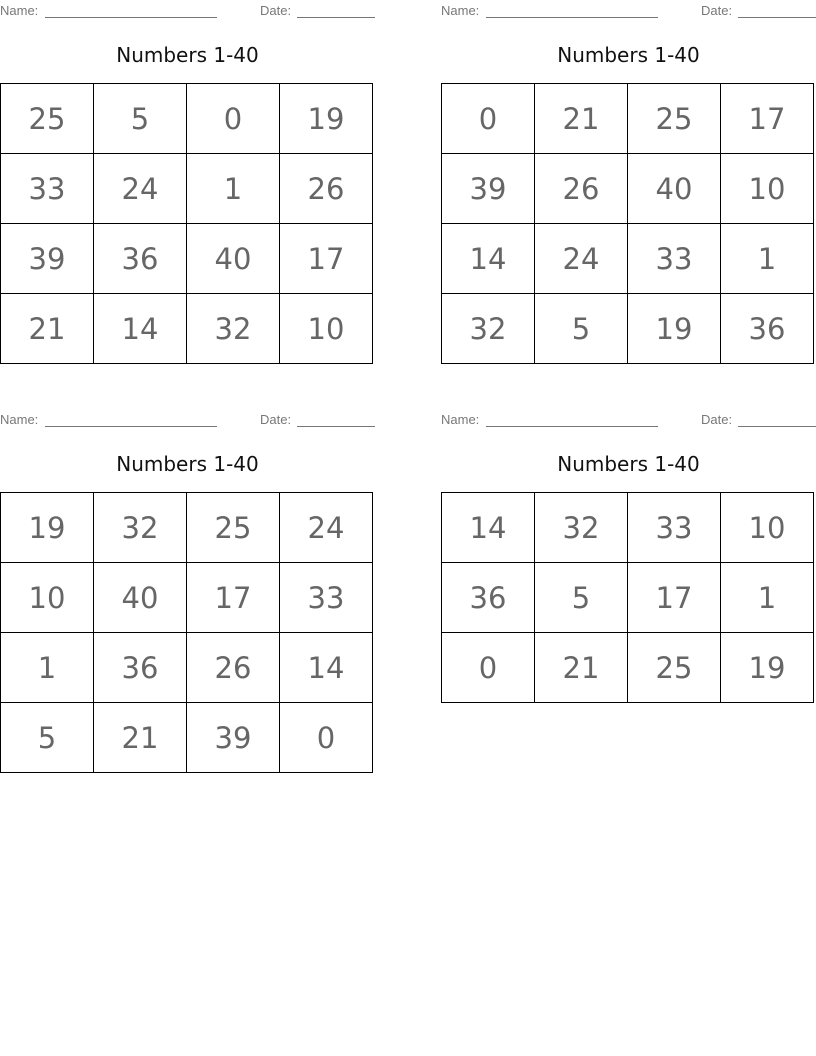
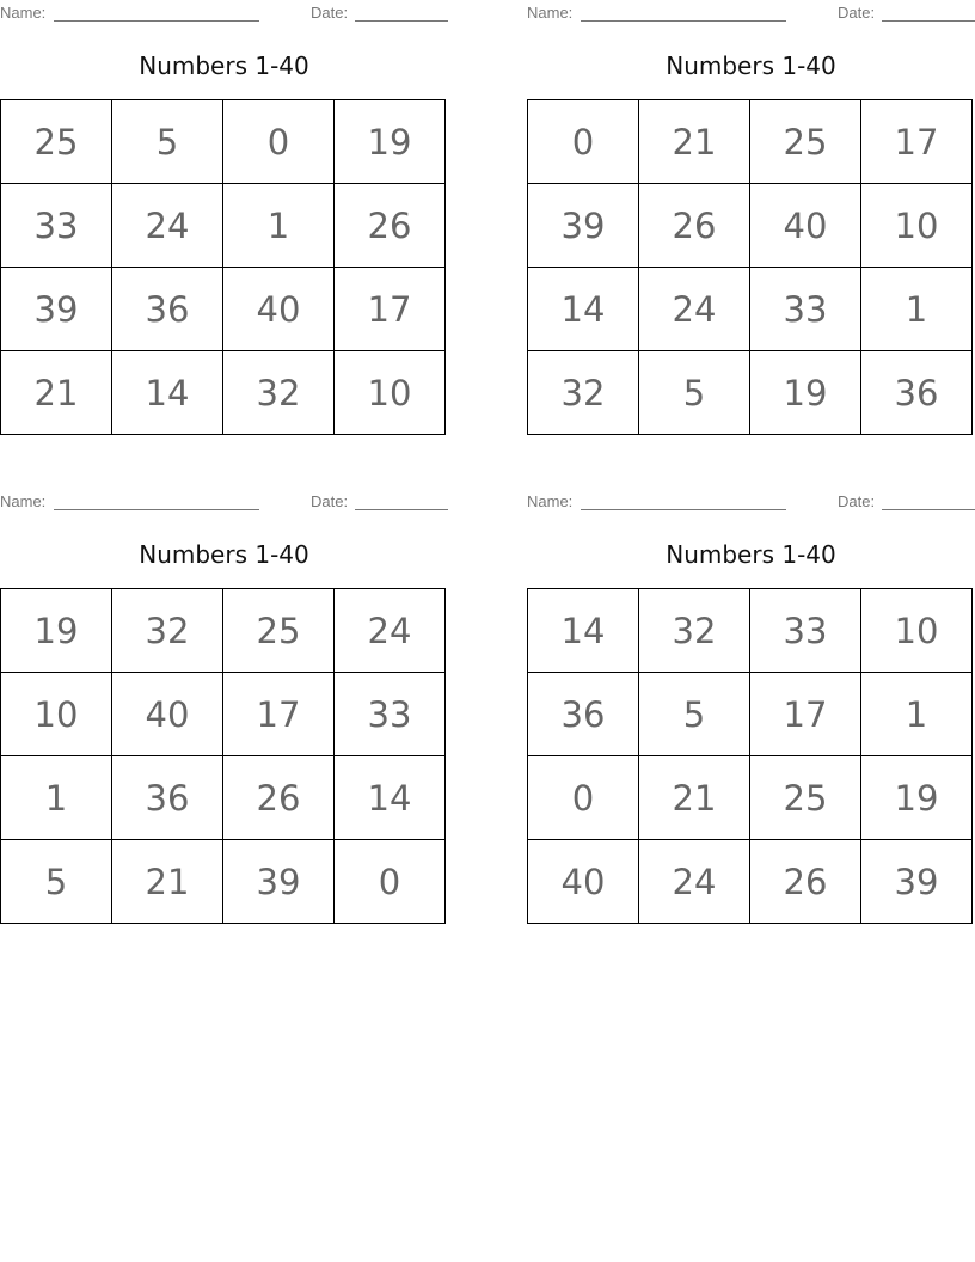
  Name:
  Date:
  Numbers 1-40
  25	5	0	19
  33	24	1	26
  39	36	40	17
  21	14	32	10
  Name:
  Date:
  Numbers 1-40
  0	21	25	17
  39	26	40	10
  14	24	33	1
  32	5	19	36
  Name:
  Date:
  Numbers 1-40
  19	32	25	24
  10	40	17	33
  1	36	26	14
  5	21	39	0
  Name:
  Date:
  Numbers 1-40
  14	32	33	10
  36	5	17	1
  0	21	25	19
+ 40	24	26	39
